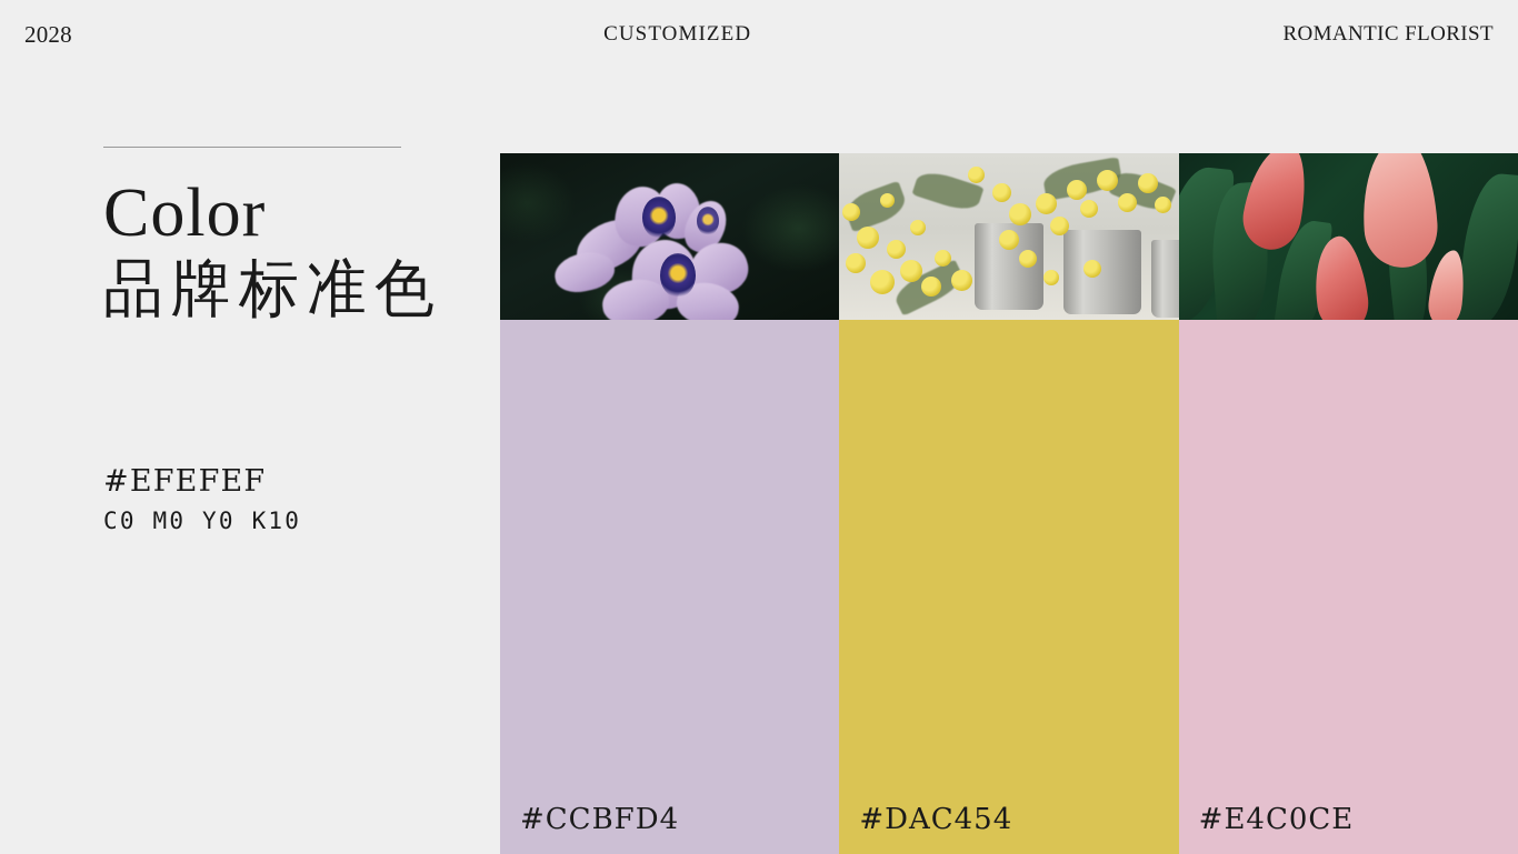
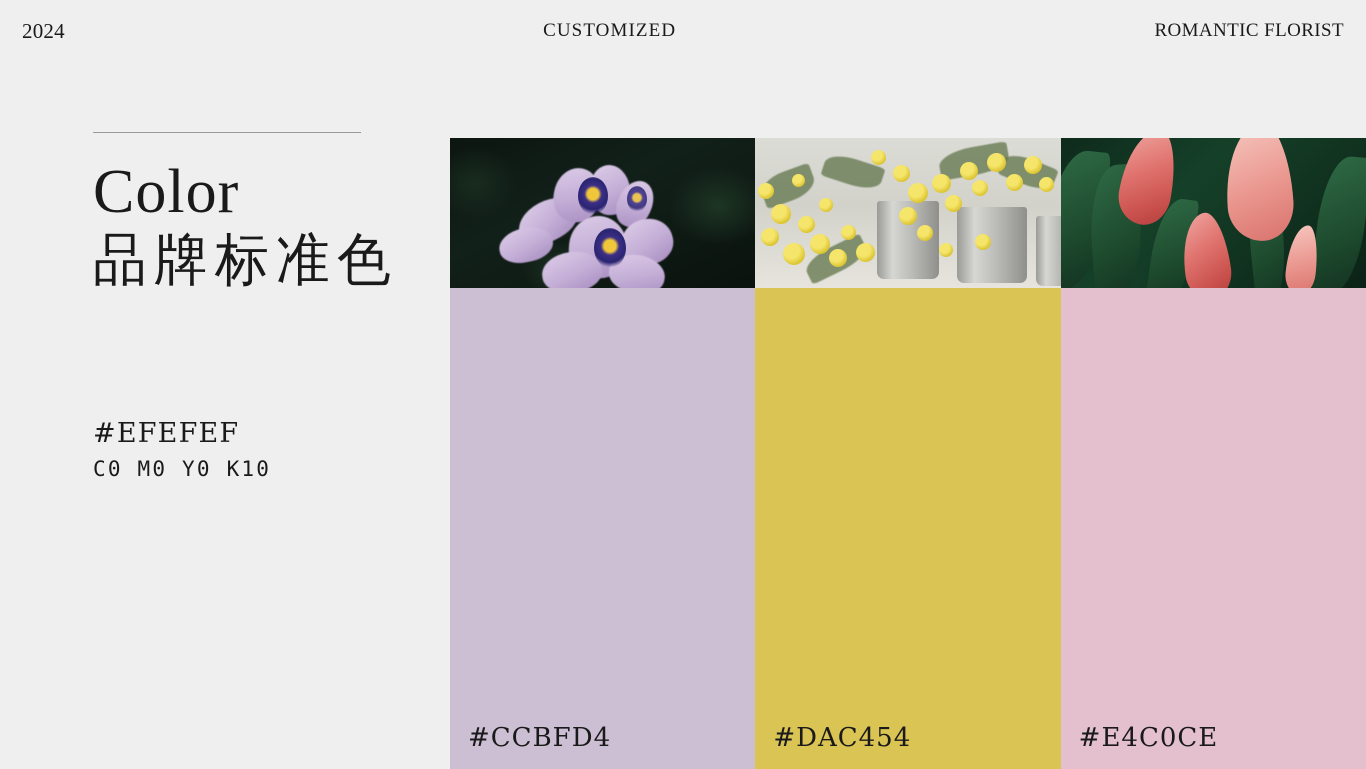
- 2028
+ 2024
  CUSTOMIZED
  ROMANTIC FLORIST
  Color
  品牌标准色
  #EFEFEF
  C0 M0 Y0 K10
  #CCBFD4
  #DAC454
  #E4C0CE
